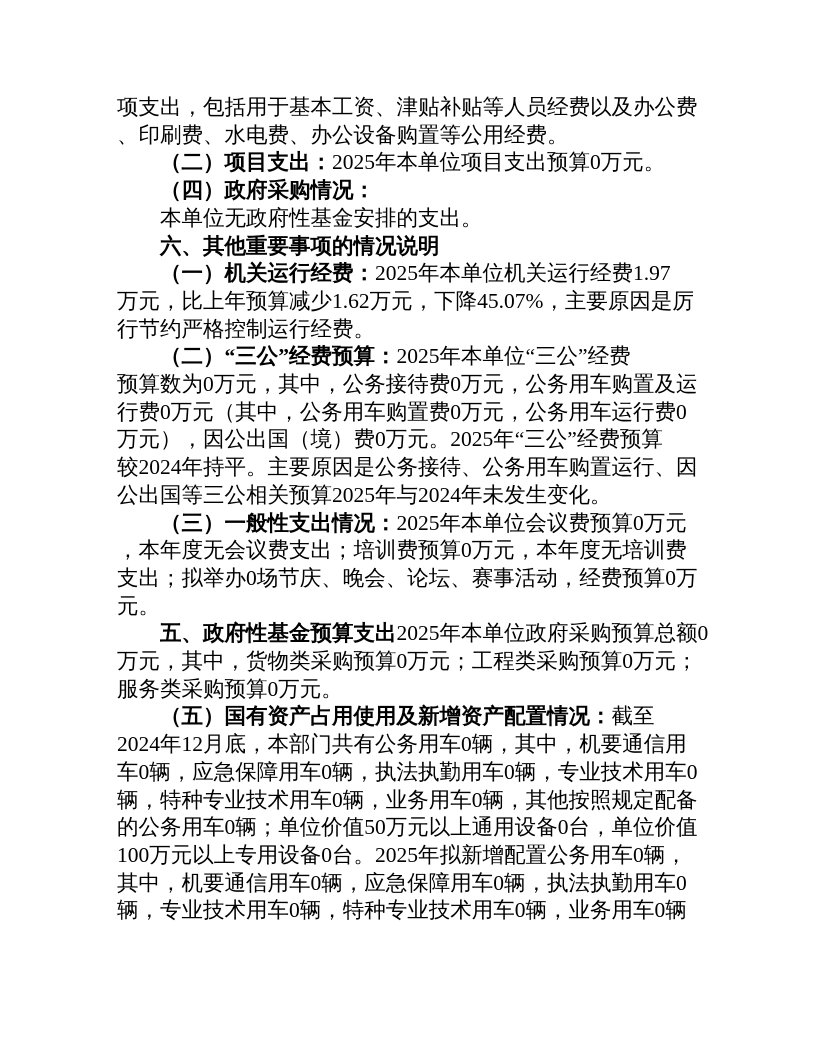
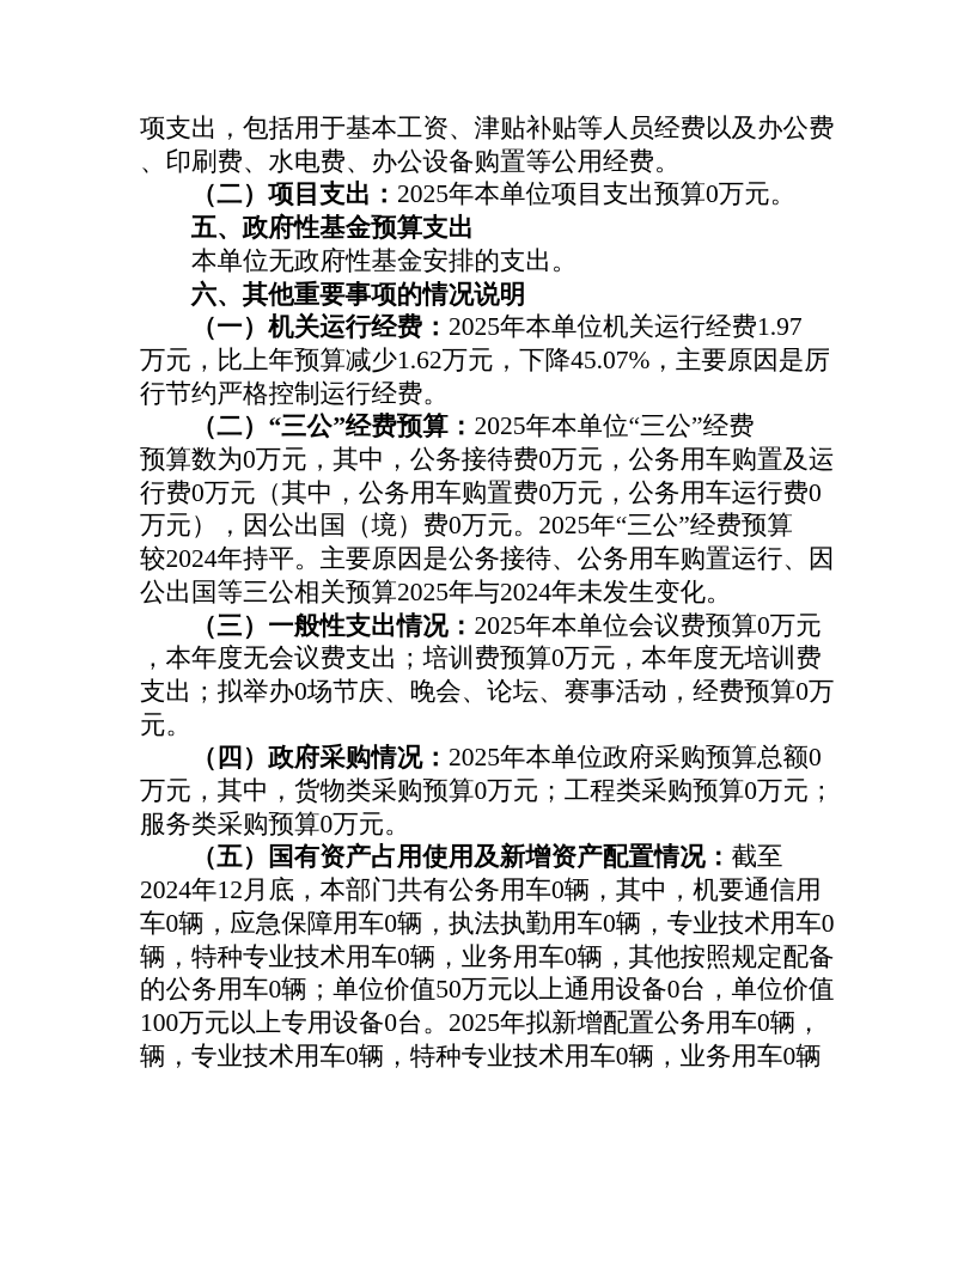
  项支出，包括用于基本工资、津贴补贴等人员经费以及办公费
  、印刷费、水电费、办公设备购置等公用经费。
  （二）项目支出：2025年本单位项目支出预算0万元。
- （四）政府采购情况：
+ 五、政府性基金预算支出
  本单位无政府性基金安排的支出。
  六、其他重要事项的情况说明
  （一）机关运行经费：2025年本单位机关运行经费1.97
  万元，比上年预算减少1.62万元，下降45.07%，主要原因是厉
  行节约严格控制运行经费。
  （二）“三公”经费预算：2025年本单位“三公”经费
  预算数为0万元，其中，公务接待费0万元，公务用车购置及运
  行费0万元（其中，公务用车购置费0万元，公务用车运行费0
  万元），因公出国（境）费0万元。2025年“三公”经费预算
  较2024年持平。主要原因是公务接待、公务用车购置运行、因
  公出国等三公相关预算2025年与2024年未发生变化。
  （三）一般性支出情况：2025年本单位会议费预算0万元
  ，本年度无会议费支出；培训费预算0万元，本年度无培训费
  支出；拟举办0场节庆、晚会、论坛、赛事活动，经费预算0万
  元。
- 五、政府性基金预算支出2025年本单位政府采购预算总额0
+ （四）政府采购情况：2025年本单位政府采购预算总额0
  万元，其中，货物类采购预算0万元；工程类采购预算0万元；
  服务类采购预算0万元。
  （五）国有资产占用使用及新增资产配置情况：截至
  2024年12月底，本部门共有公务用车0辆，其中，机要通信用
  车0辆，应急保障用车0辆，执法执勤用车0辆，专业技术用车0
  辆，特种专业技术用车0辆，业务用车0辆，其他按照规定配备
  的公务用车0辆；单位价值50万元以上通用设备0台，单位价值
  100万元以上专用设备0台。2025年拟新增配置公务用车0辆，
- 其中，机要通信用车0辆，应急保障用车0辆，执法执勤用车0
  辆，专业技术用车0辆，特种专业技术用车0辆，业务用车0辆
